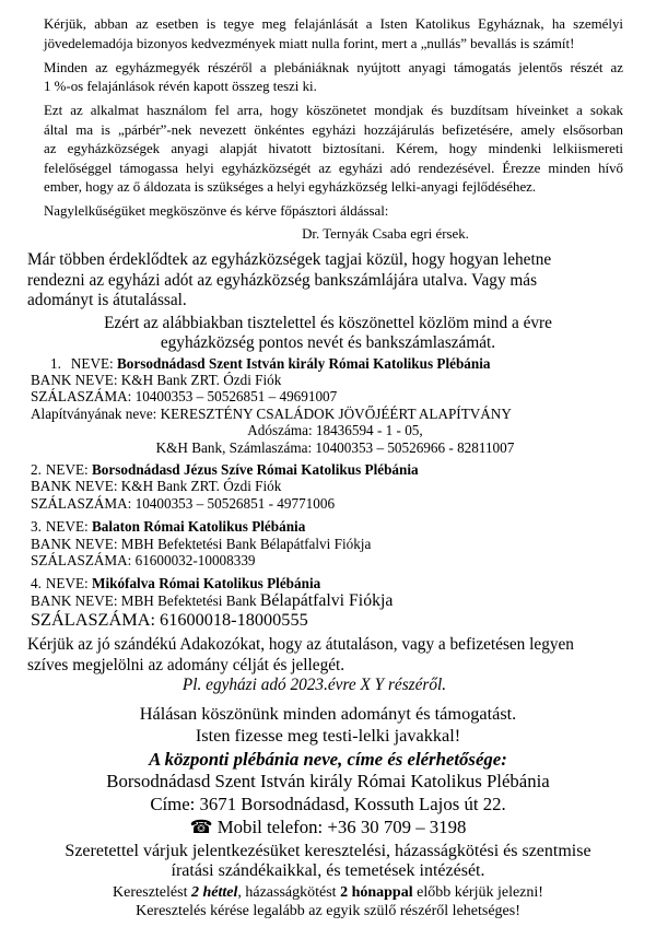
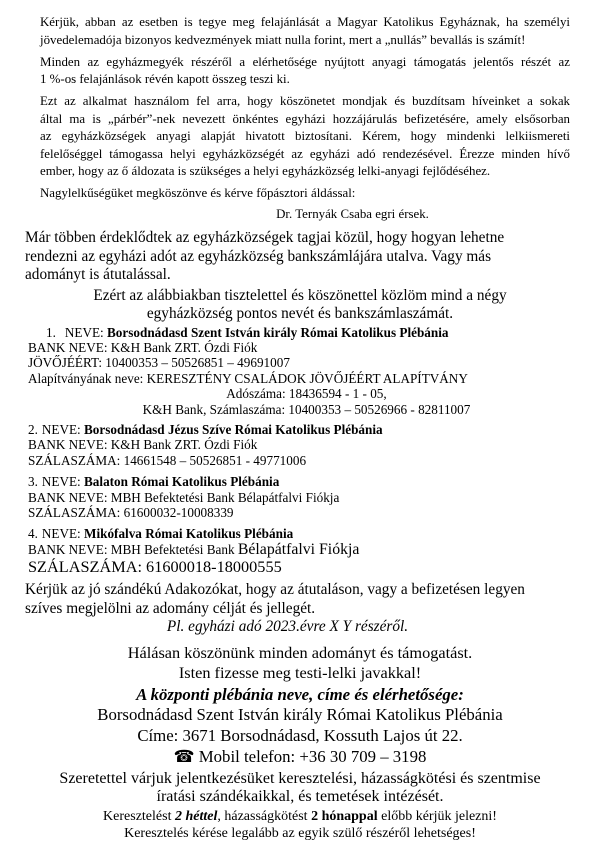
- Kérjük, abban az esetben is tegye meg felajánlását a Isten Katolikus Egyháznak, ha személyi
+ Kérjük, abban az esetben is tegye meg felajánlását a Magyar Katolikus Egyháznak, ha személyi
  jövedelemadója bizonyos kedvezmények miatt nulla forint, mert a „nullás” bevallás is számít!
- Minden az egyházmegyék részéről a plebániáknak nyújtott anyagi támogatás jelentős részét az
+ Minden az egyházmegyék részéről a elérhetősége nyújtott anyagi támogatás jelentős részét az
  1 %-os felajánlások révén kapott összeg teszi ki.
  Ezt az alkalmat használom fel arra, hogy köszönetet mondjak és buzdítsam híveinket a sokak
  által ma is „párbér”-nek nevezett önkéntes egyházi hozzájárulás befizetésére, amely elsősorban
  az egyházközségek anyagi alapját hivatott biztosítani. Kérem, hogy mindenki lelkiismereti
  felelőséggel támogassa helyi egyházközségét az egyházi adó rendezésével. Érezze minden hívő
  ember, hogy az ő áldozata is szükséges a helyi egyházközség lelki-anyagi fejlődéséhez.
  Nagylelkűségüket megköszönve és kérve főpásztori áldással:
  Dr. Ternyák Csaba egri érsek.
  Már többen érdeklődtek az egyházközségek tagjai közül, hogy hogyan lehetne
  rendezni az egyházi adót az egyházközség bankszámlájára utalva. Vagy más
  adományt is átutalással.
- Ezért az alábbiakban tisztelettel és köszönettel közlöm mind a évre
+ Ezért az alábbiakban tisztelettel és köszönettel közlöm mind a négy
  egyházközség pontos nevét és bankszámlaszámát.
  1. NEVE: Borsodnádasd Szent István király Római Katolikus Plébánia
  BANK NEVE: K&H Bank ZRT. Ózdi Fiók
- SZÁLASZÁMA: 10400353 – 50526851 – 49691007
+ JÖVŐJÉÉRT: 10400353 – 50526851 – 49691007
  Alapítványának neve: KERESZTÉNY CSALÁDOK JÖVŐJÉÉRT ALAPÍTVÁNY
  Adószáma: 18436594 - 1 - 05,
  K&H Bank, Számlaszáma: 10400353 – 50526966 - 82811007
  2. NEVE: Borsodnádasd Jézus Szíve Római Katolikus Plébánia
  BANK NEVE: K&H Bank ZRT. Ózdi Fiók
- SZÁLASZÁMA: 10400353 – 50526851 - 49771006
+ SZÁLASZÁMA: 14661548 – 50526851 - 49771006
  3. NEVE: Balaton Római Katolikus Plébánia
  BANK NEVE: MBH Befektetési Bank Bélapátfalvi Fiókja
  SZÁLASZÁMA: 61600032-10008339
  4. NEVE: Mikófalva Római Katolikus Plébánia
  BANK NEVE: MBH Befektetési Bank Bélapátfalvi Fiókja
  SZÁLASZÁMA: 61600018-18000555
  Kérjük az jó szándékú Adakozókat, hogy az átutaláson, vagy a befizetésen legyen
  szíves megjelölni az adomány célját és jellegét.
  Pl. egyházi adó 2023.évre X Y részéről.
  Hálásan köszönünk minden adományt és támogatást.
  Isten fizesse meg testi-lelki javakkal!
  A központi plébánia neve, címe és elérhetősége:
  Borsodnádasd Szent István király Római Katolikus Plébánia
  Címe: 3671 Borsodnádasd, Kossuth Lajos út 22.
  ☎ Mobil telefon: +36 30 709 – 3198
  Szeretettel várjuk jelentkezésüket keresztelési, házasságkötési és szentmise
  íratási szándékaikkal, és temetések intézését.
  Keresztelést 2 héttel, házasságkötést 2 hónappal előbb kérjük jelezni!
  Keresztelés kérése legalább az egyik szülő részéről lehetséges!
